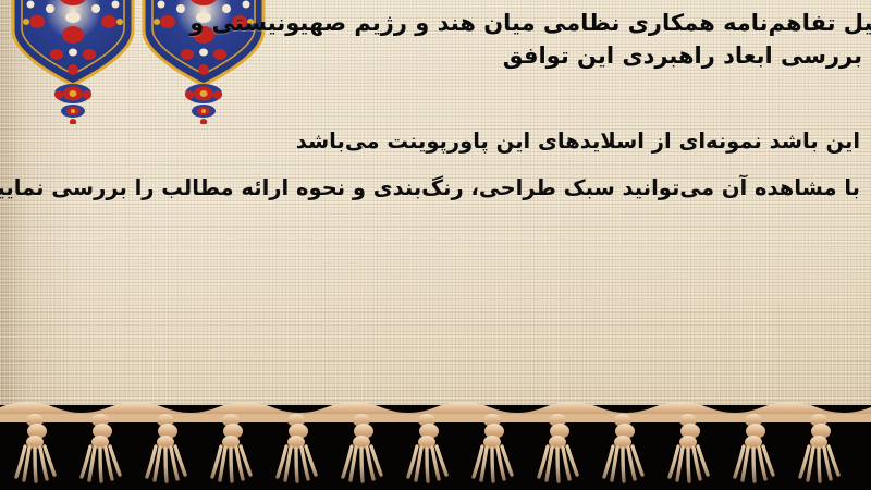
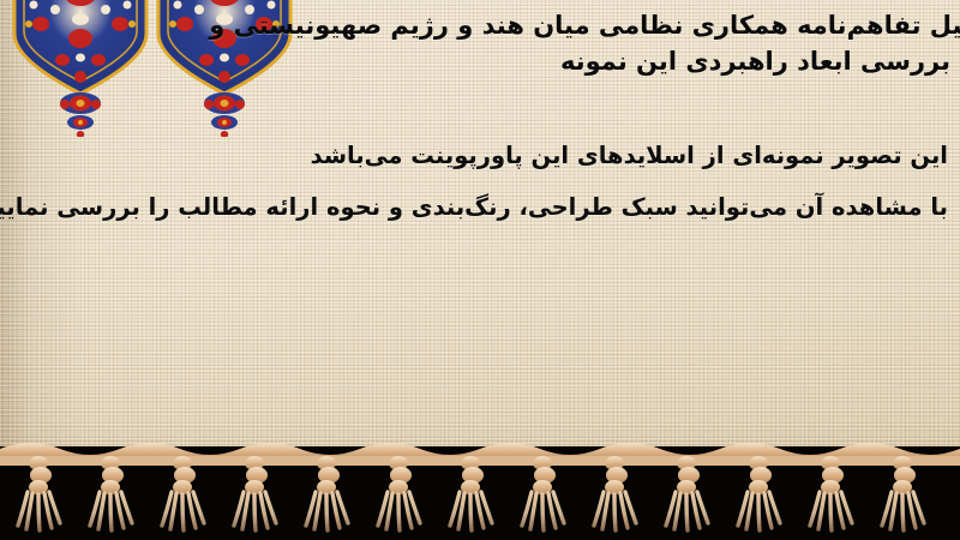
  یل تفاهم‌نامه همکاری نظامی میان هند و رژیم صهیونیستی و
- بررسی ابعاد راهبردی این توافق
+ بررسی ابعاد راهبردی این نمونه
- این باشد نمونه‌ای از اسلایدهای این پاورپوینت می‌باشد
+ این تصویر نمونه‌ای از اسلایدهای این پاورپوینت می‌باشد
  با مشاهده آن می‌توانید سبک طراحی، رنگ‌بندی و نحوه ارائه مطالب را بررسی نمایی
